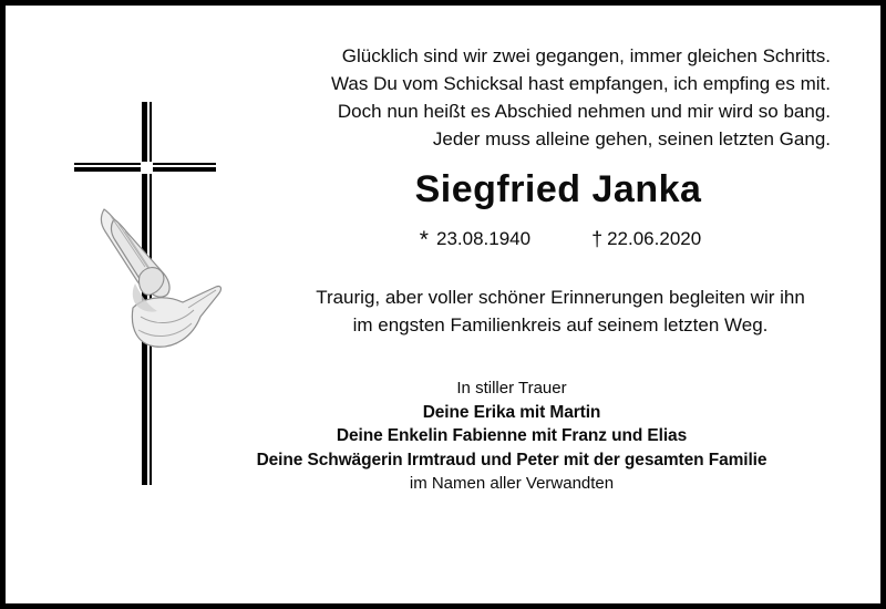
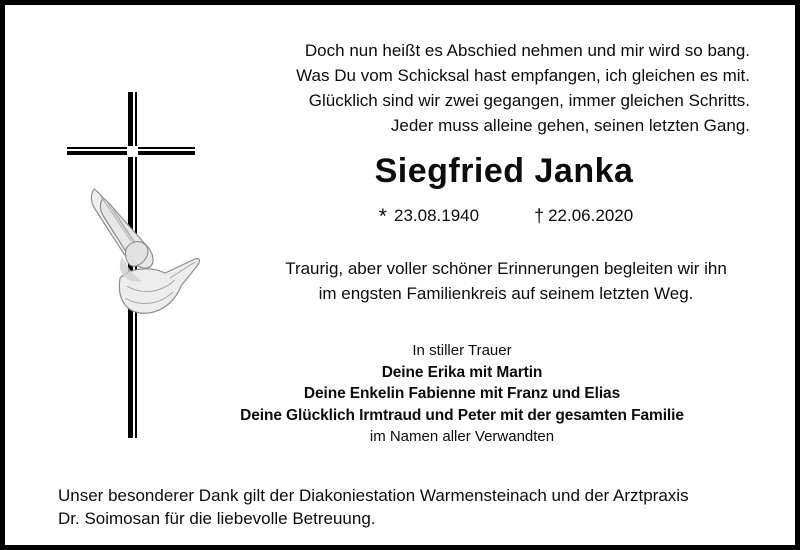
- Glücklich sind wir zwei gegangen, immer gleichen Schritts.
+ Doch nun heißt es Abschied nehmen und mir wird so bang.
- Was Du vom Schicksal hast empfangen, ich empfing es mit.
+ Was Du vom Schicksal hast empfangen, ich gleichen es mit.
- Doch nun heißt es Abschied nehmen und mir wird so bang.
+ Glücklich sind wir zwei gegangen, immer gleichen Schritts.
  Jeder muss alleine gehen, seinen letzten Gang.
  Siegfried Janka
  * 23.08.1940
  † 22.06.2020
  Traurig, aber voller schöner Erinnerungen begleiten wir ihn
  im engsten Familienkreis auf seinem letzten Weg.
  In stiller Trauer
  Deine Erika mit Martin
  Deine Enkelin Fabienne mit Franz und Elias
- Deine Schwägerin Irmtraud und Peter mit der gesamten Familie
+ Deine Glücklich Irmtraud und Peter mit der gesamten Familie
  im Namen aller Verwandten
+ Unser besonderer Dank gilt der Diakoniestation Warmensteinach und der Arztpraxis
+ Dr. Soimosan für die liebevolle Betreuung.
